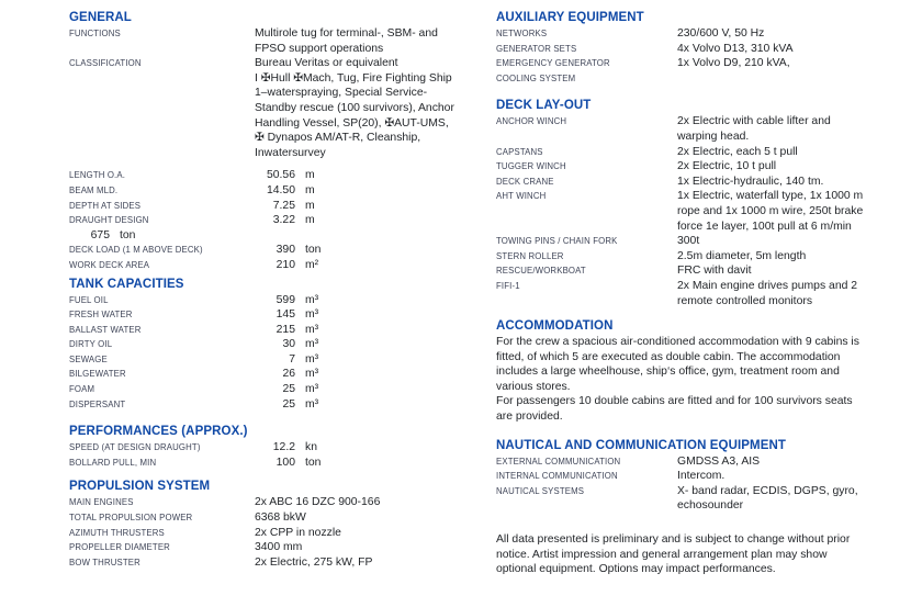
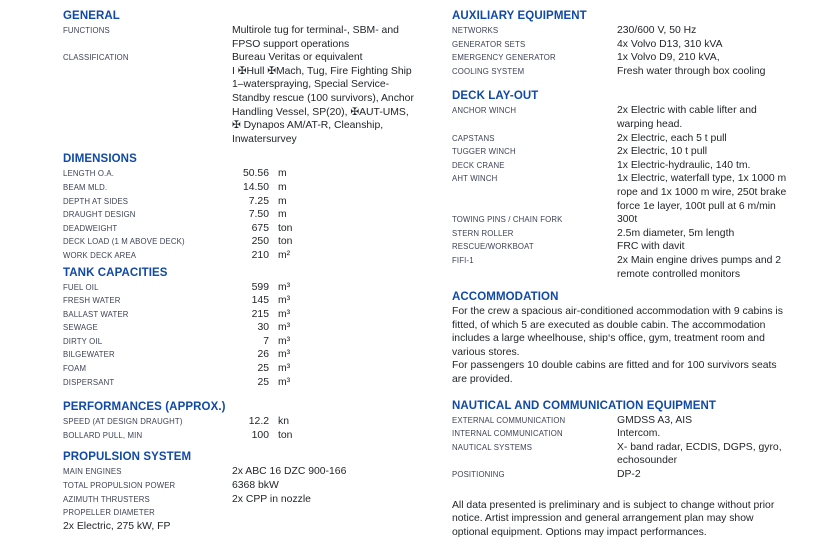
  GENERAL
  FUNCTIONS
  Multirole tug for terminal-, SBM- and
  FPSO support operations
  CLASSIFICATION
  Bureau Veritas or equivalent
  I ✠Hull ✠Mach, Tug, Fire Fighting Ship
  1–waterspraying, Special Service-
  Standby rescue (100 survivors), Anchor
  Handling Vessel, SP(20), ✠AUT-UMS,
  ✠ Dynapos AM/AT-R, Cleanship,
  Inwatersurvey
+ DIMENSIONS
  LENGTH O.A.
  50.56
  m
  BEAM MLD.
  14.50
  m
  DEPTH AT SIDES
  7.25
  m
  DRAUGHT DESIGN
- 3.22
+ 7.50
  m
+ DEADWEIGHT
  675
  ton
  DECK LOAD (1 M ABOVE DECK)
- 390
+ 250
  ton
  WORK DECK AREA
  210
  m²
  TANK CAPACITIES
  FUEL OIL
  599
  m³
  FRESH WATER
  145
  m³
  BALLAST WATER
  215
  m³
- DIRTY OIL
+ SEWAGE
  30
  m³
- SEWAGE
+ DIRTY OIL
  7
  m³
  BILGEWATER
  26
  m³
  FOAM
  25
  m³
  DISPERSANT
  25
  m³
  PERFORMANCES (APPROX.)
  SPEED (AT DESIGN DRAUGHT)
  12.2
  kn
  BOLLARD PULL, MIN
  100
  ton
  PROPULSION SYSTEM
  MAIN ENGINES
  2x ABC 16 DZC 900-166
  TOTAL PROPULSION POWER
  6368 bkW
  AZIMUTH THRUSTERS
  2x CPP in nozzle
  PROPELLER DIAMETER
- 3400 mm
- BOW THRUSTER
  2x Electric, 275 kW, FP
  AUXILIARY EQUIPMENT
  NETWORKS
  230/600 V, 50 Hz
  GENERATOR SETS
  4x Volvo D13, 310 kVA
  EMERGENCY GENERATOR
  1x Volvo D9, 210 kVA,
  COOLING SYSTEM
+ Fresh water through box cooling
  DECK LAY-OUT
  ANCHOR WINCH
  2x Electric with cable lifter and
  warping head.
  CAPSTANS
  2x Electric, each 5 t pull
  TUGGER WINCH
  2x Electric, 10 t pull
  DECK CRANE
  1x Electric-hydraulic, 140 tm.
  AHT WINCH
  1x Electric, waterfall type, 1x 1000 m
  rope and 1x 1000 m wire, 250t brake
  force 1e layer, 100t pull at 6 m/min
  TOWING PINS / CHAIN FORK
  300t
  STERN ROLLER
  2.5m diameter, 5m length
  RESCUE/WORKBOAT
  FRC with davit
  FIFI-1
  2x Main engine drives pumps and 2
  remote controlled monitors
  ACCOMMODATION
  For the crew a spacious air-conditioned accommodation with 9 cabins is
  fitted, of which 5 are executed as double cabin. The accommodation
  includes a large wheelhouse, ship‘s office, gym, treatment room and
  various stores.
  For passengers 10 double cabins are fitted and for 100 survivors seats
  are provided.
  NAUTICAL AND COMMUNICATION EQUIPMENT
  EXTERNAL COMMUNICATION
  GMDSS A3, AIS
  INTERNAL COMMUNICATION
  Intercom.
  NAUTICAL SYSTEMS
  X- band radar, ECDIS, DGPS, gyro,
  echosounder
+ POSITIONING
+ DP-2
  All data presented is preliminary and is subject to change without prior
  notice. Artist impression and general arrangement plan may show
  optional equipment. Options may impact performances.
